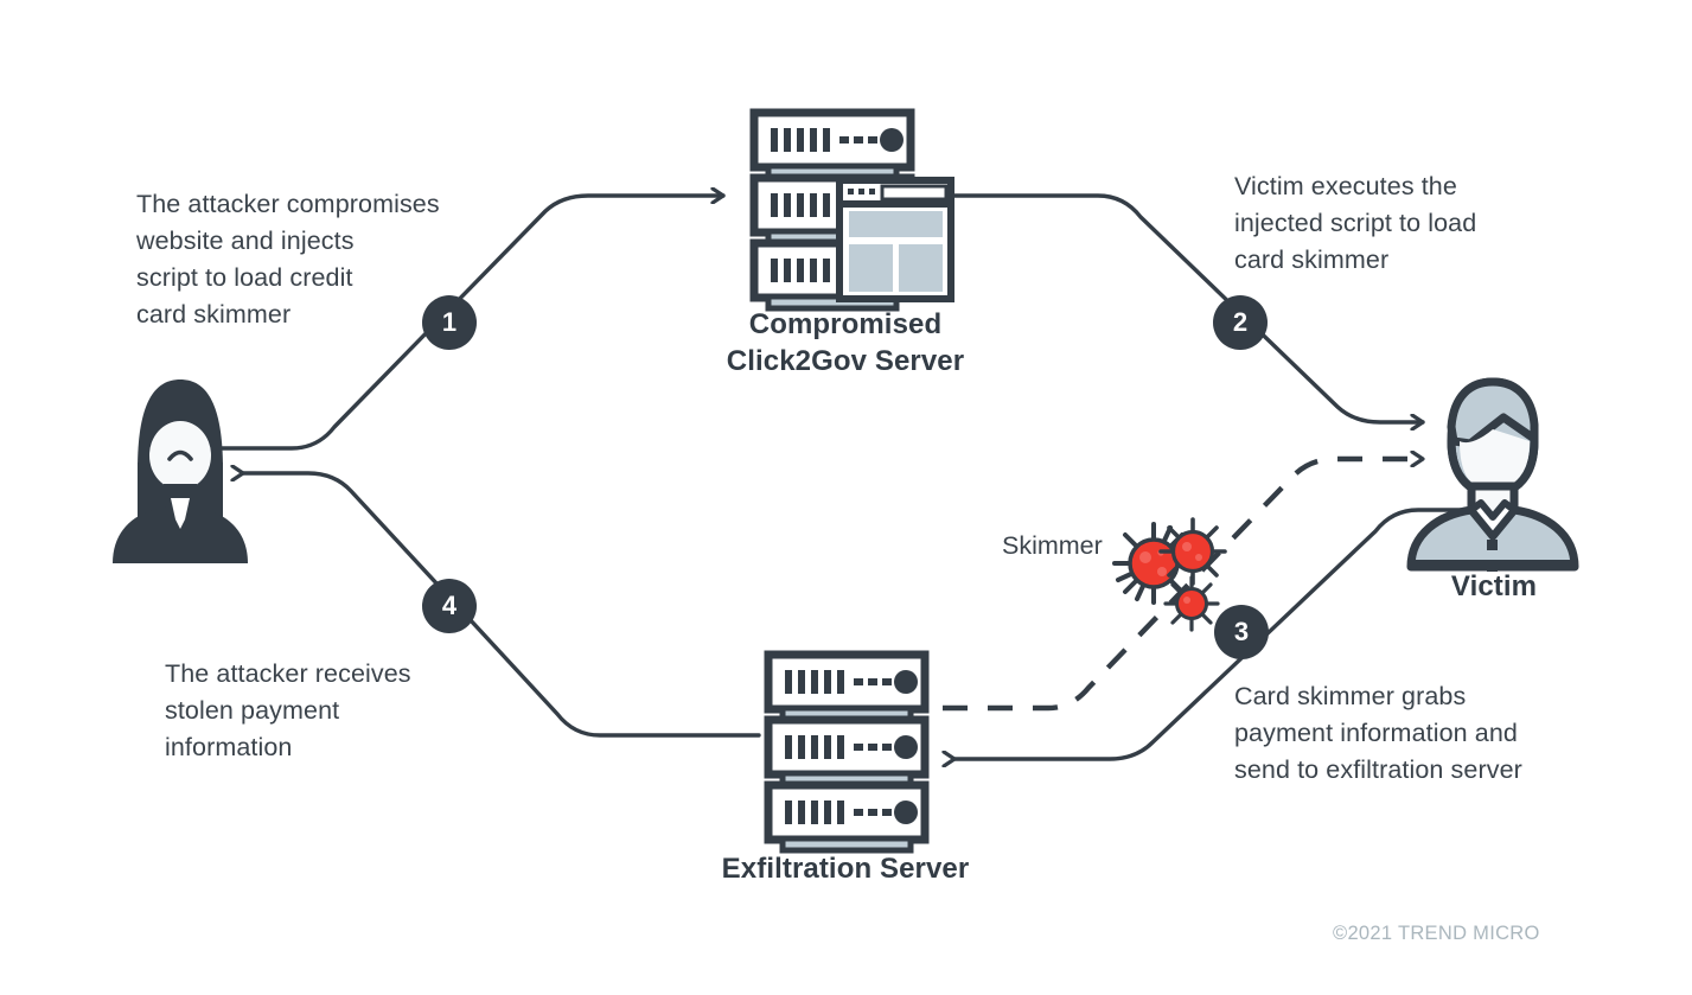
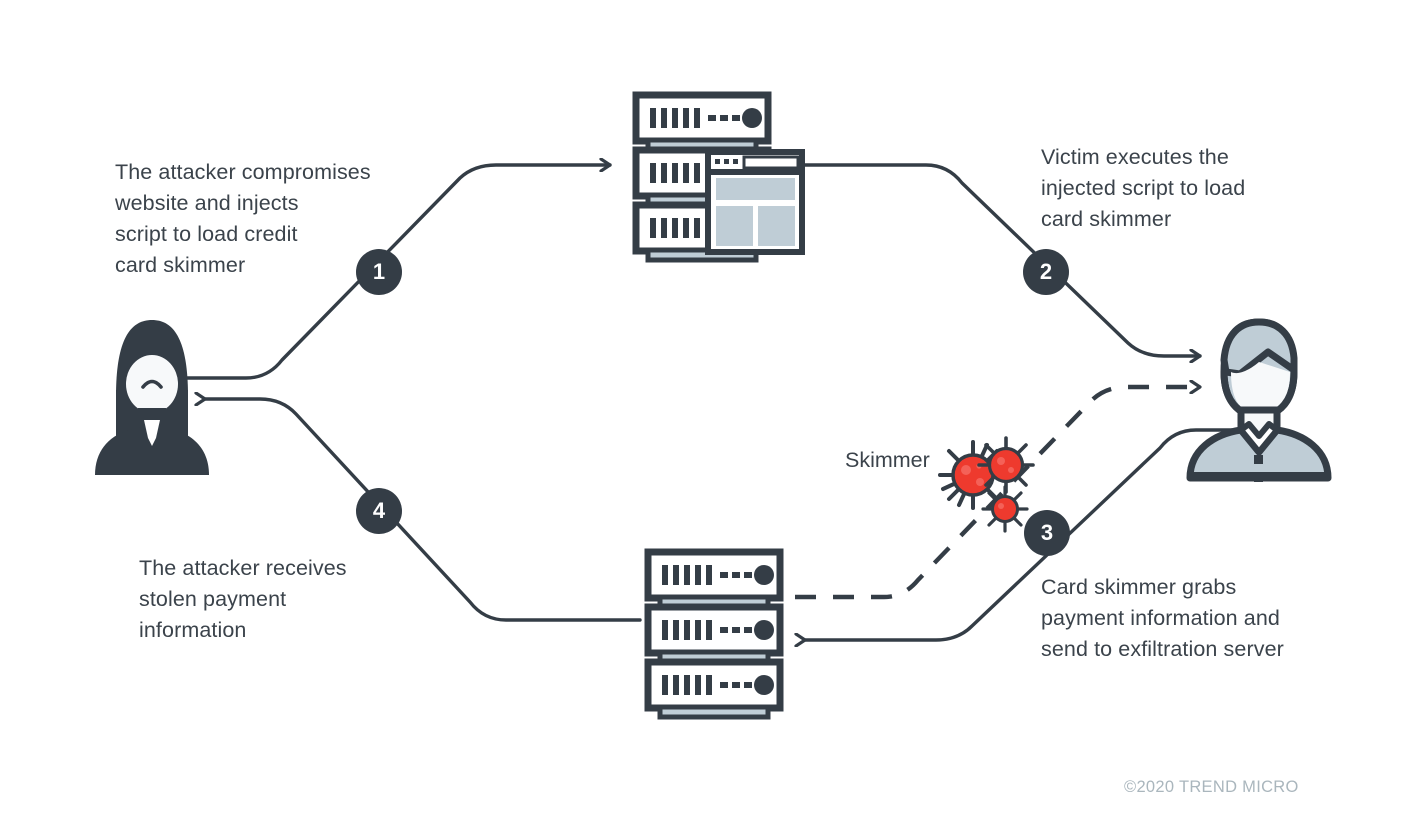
  1
  2
  3
  4
  The attacker compromises
  website and injects
  script to load credit
  card skimmer
  Victim executes the
  injected script to load
  card skimmer
  Card skimmer grabs
  payment information and
  send to exfiltration server
  The attacker receives
  stolen payment
  information
- Compromised
- Click2Gov Server
- Exfiltration Server
- Victim
  Skimmer
- ©2021 TREND MICRO
+ ©2020 TREND MICRO
